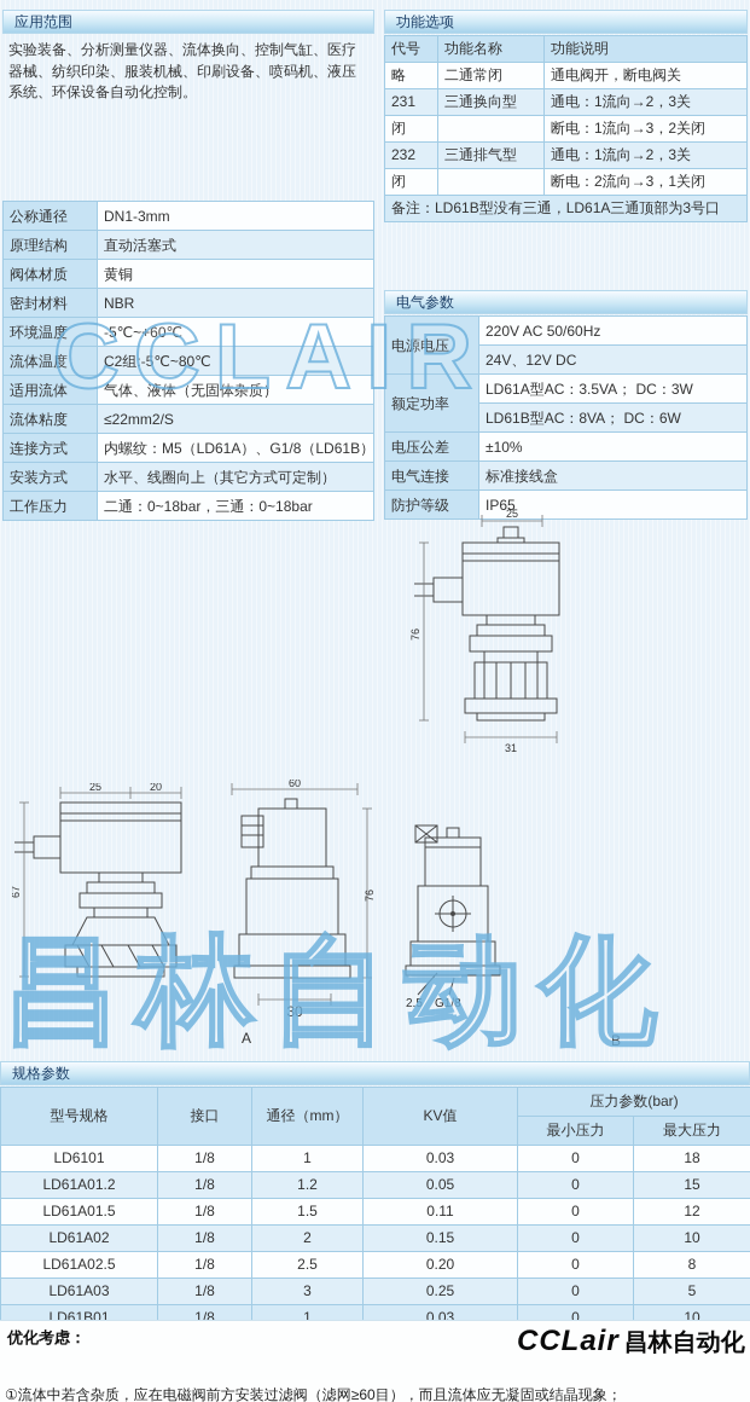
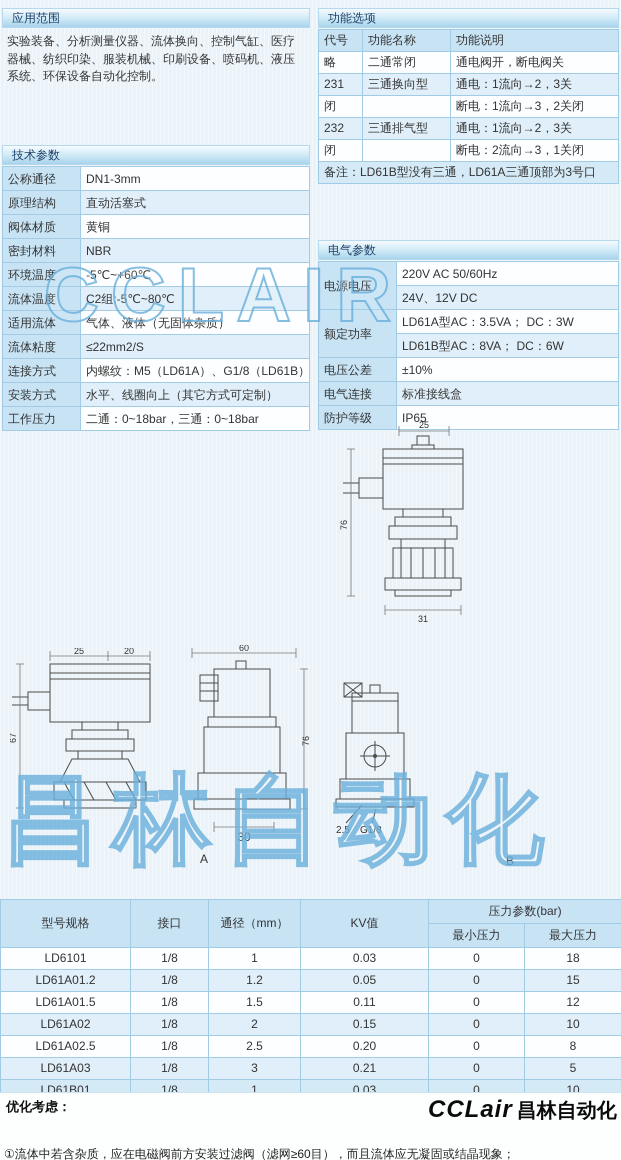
  应用范围
  实验装备、分析测量仪器、流体换向、控制气缸、医疗器械、纺织印染、服装机械、印刷设备、喷码机、液压系统、环保设备自动化控制。
  功能选项
  代号	功能名称	功能说明
  略	二通常闭	通电阀开，断电阀关
  231	三通换向型	通电：1流向→2，3关
  闭		断电：1流向→3，2关闭
  232	三通排气型	通电：1流向→2，3关
  闭		断电：2流向→3，1关闭
  备注：LD61B型没有三通，LD61A三通顶部为3号口
+ 技术参数
  公称通径	DN1-3mm
  原理结构	直动活塞式
  阀体材质	黄铜
  密封材料	NBR
  环境温度	-5℃~+60℃
  流体温度	C2组:-5℃~80℃
  适用流体	气体、液体（无固体杂质）
  流体粘度	≤22mm2/S
  连接方式	内螺纹：M5（LD61A）、G1/8（LD61B）
  安装方式	水平、线圈向上（其它方式可定制）
  工作压力	二通：0~18bar，三通：0~18bar
  电气参数
  电源电压	220V AC 50/60Hz
  24V、12V DC
  额定功率	LD61A型AC：3.5VA； DC：3W
  LD61B型AC：8VA； DC：6W
  电压公差	±10%
  电气连接	标准接线盒
  防护等级	IP65
  25
  31
  25
  20
  60
  30
  A
  2.5
  G1/8
  B
- 规格参数
  型号规格	接口	通径（mm）	KV值	压力参数(bar)
  最小压力	最大压力
  LD6101	1/8	1	0.03	0	18
  LD61A01.2	1/8	1.2	0.05	0	15
  LD61A01.5	1/8	1.5	0.11	0	12
  LD61A02	1/8	2	0.15	0	10
  LD61A02.5	1/8	2.5	0.20	0	8
- LD61A03	1/8	3	0.25	0	5
+ LD61A03	1/8	3	0.21	0	5
  LD61B01	1/8	1	0.03	0	10
  优化考虑：
  CCLair 昌林自动化
  ①流体中若含杂质，应在电磁阀前方安装过滤阀（滤网≥60目），而且流体应无凝固或结晶现象；
  CCLAIR
  昌林自动化
